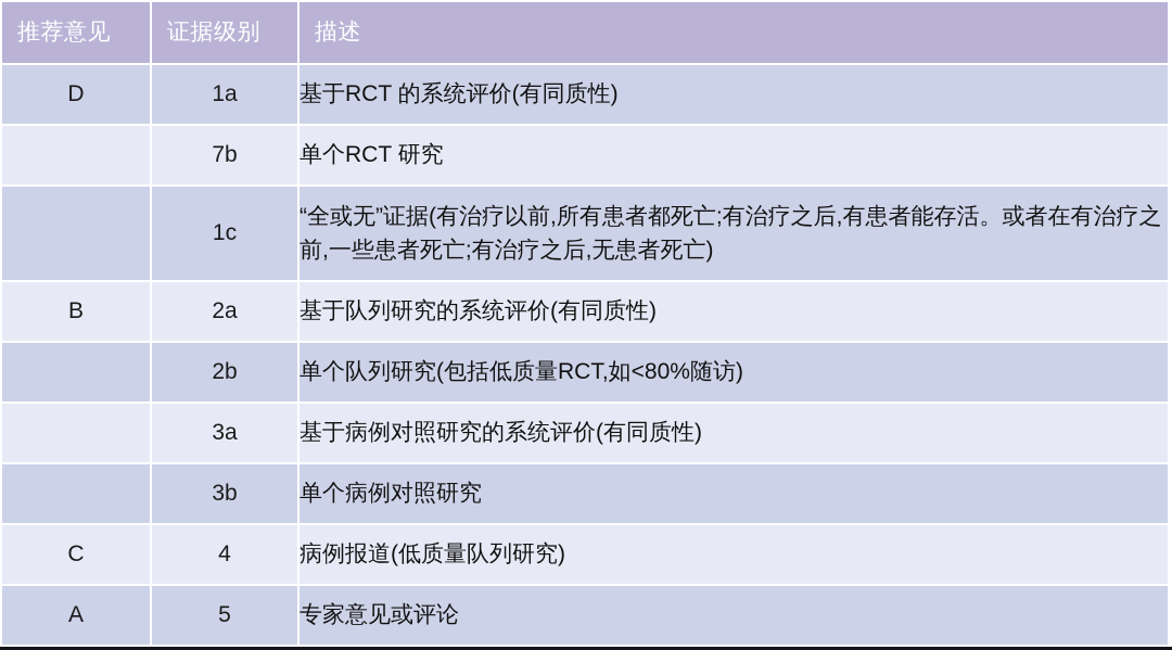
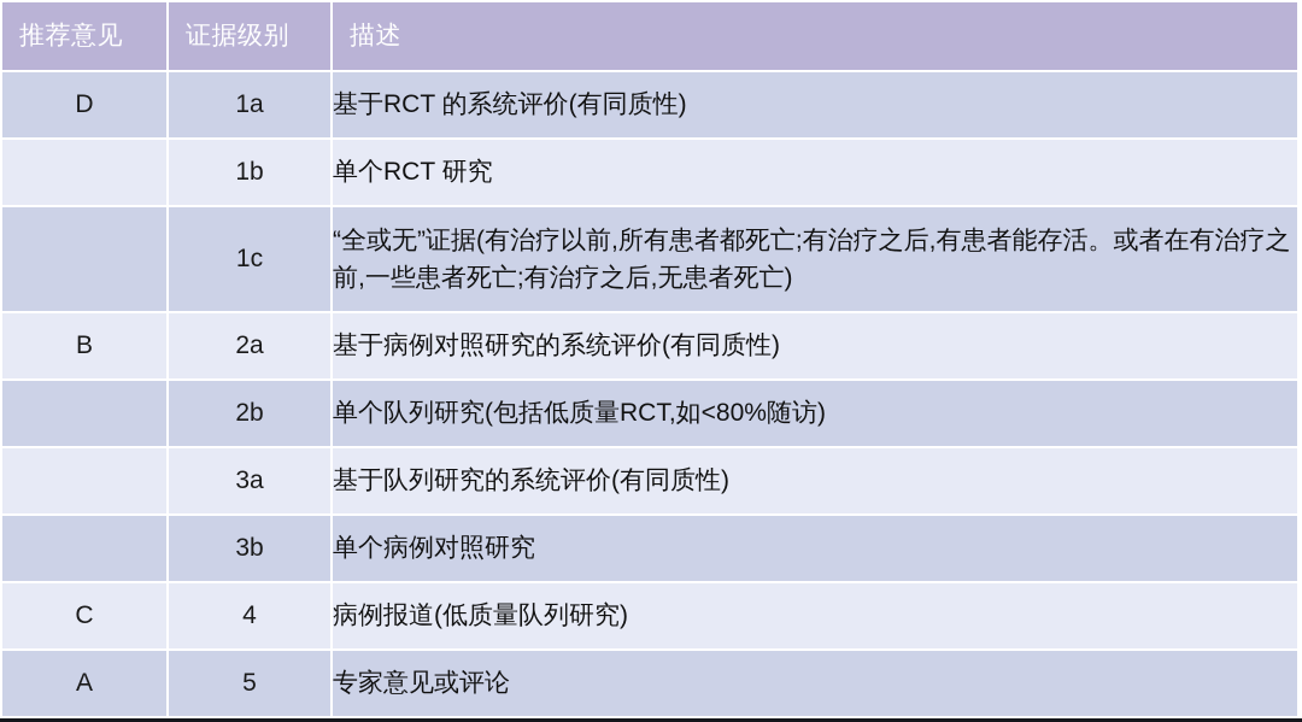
  推荐意见	证据级别	描述
  D	1a	基于RCT 的系统评价(有同质性)
- 	7b	单个RCT 研究
+ 	1b	单个RCT 研究
  	1c	“全或无”证据(有治疗以前,所有患者都死亡;有治疗之后,有患者能存活。或者在有治疗之前,一些患者死亡;有治疗之后,无患者死亡)
- B	2a	基于队列研究的系统评价(有同质性)
+ B	2a	基于病例对照研究的系统评价(有同质性)
  	2b	单个队列研究(包括低质量RCT,如<80%随访)
- 	3a	基于病例对照研究的系统评价(有同质性)
+ 	3a	基于队列研究的系统评价(有同质性)
  	3b	单个病例对照研究
  C	4	病例报道(低质量队列研究)
  A	5	专家意见或评论
